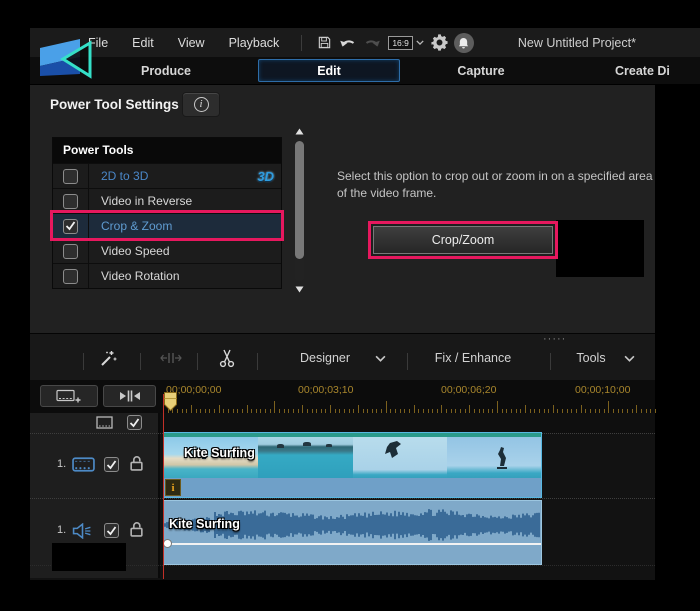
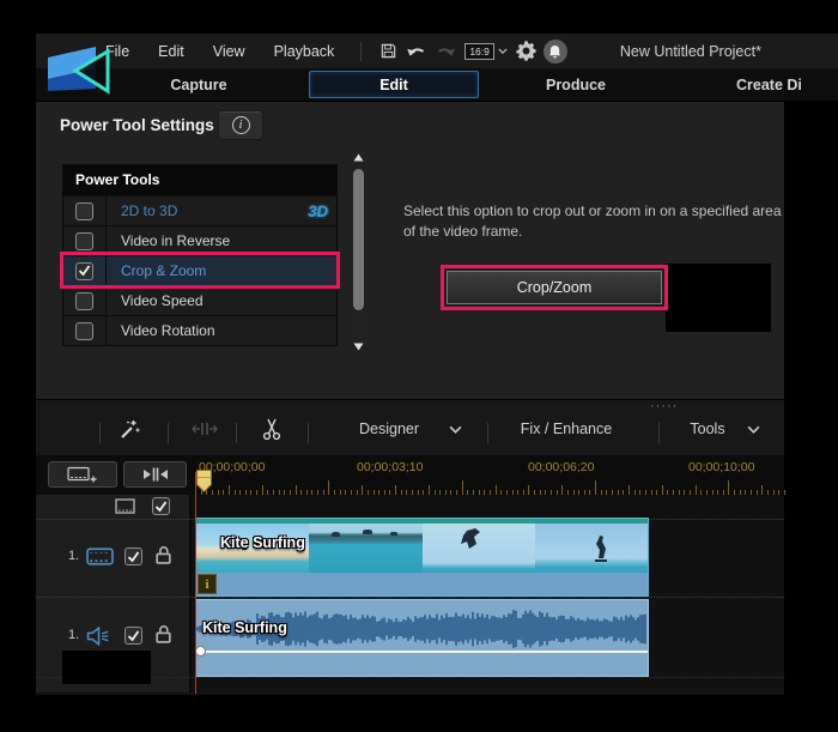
  File
  Edit
  View
  Playback
  16:9
  New Untitled Project*
- Produce
+ Capture
  Edit
- Capture
+ Produce
  Create Di
  Power Tool Settings
  i
  Power Tools
  2D to 3D
  3D
  Video in Reverse
  Crop & Zoom
  Video Speed
  Video Rotation
  Select this option to crop out or zoom in on a specified area of the video frame.
  Crop/Zoom
  Designer
  Fix / Enhance
  Tools
  ·····
  00;00;00;00
  00;00;03;10
  00;00;06;20
  00;00;10;00
  1.
  1.
  Kite Surfing
  i
  Kite Surfing
